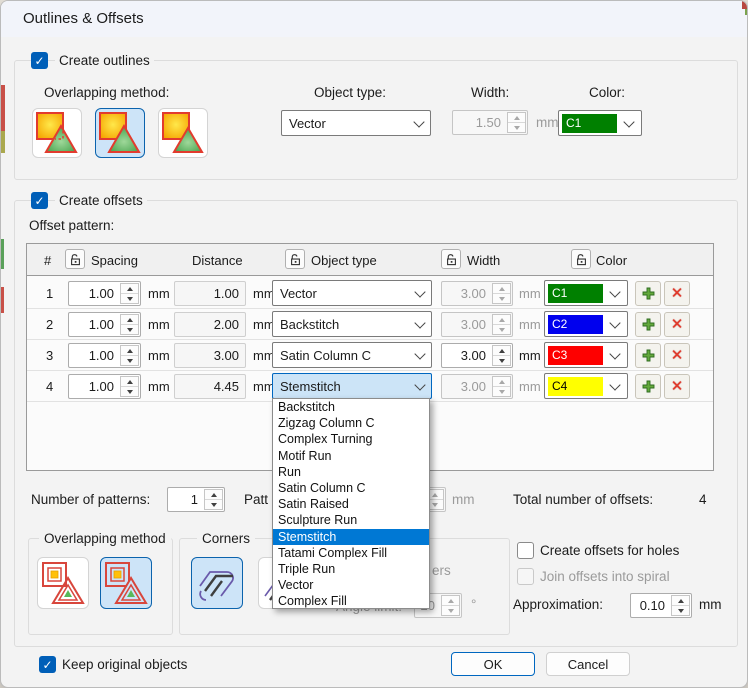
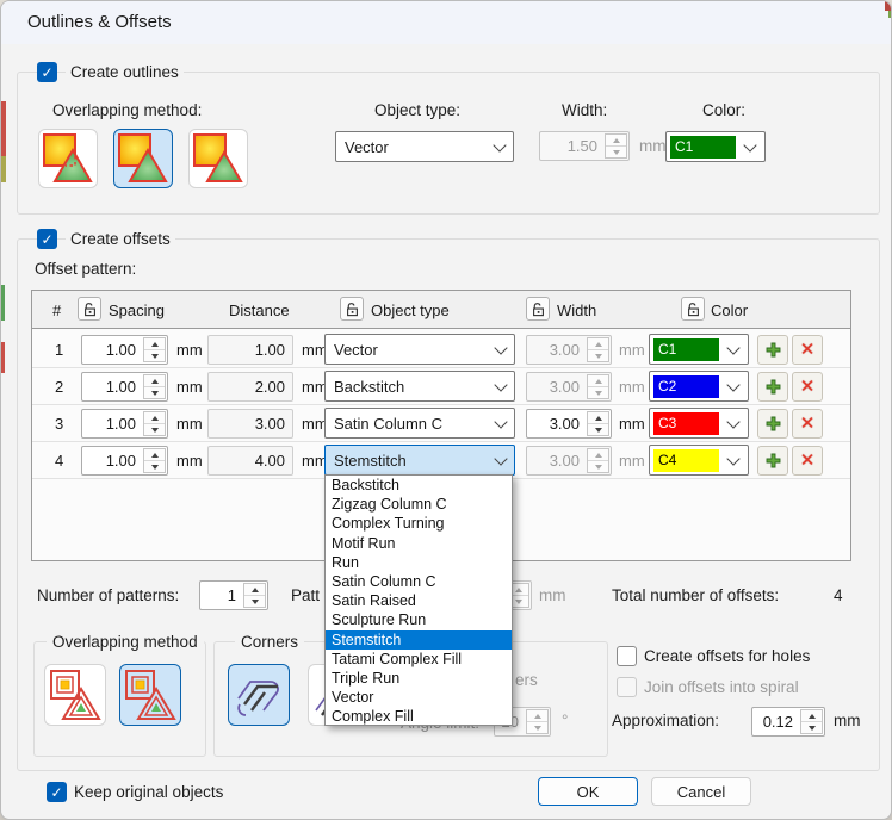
  Outlines & Offsets
  ✓
  Create outlines
  Overlapping method:
  Object type:
  Vector
  Width:
  1.50
  mm
  Color:
  C1
  ✓
  Create offsets
  Offset pattern:
  #
  Spacing
  Distance
  Object type
  Width
  Color
  1
  1.00
  mm
  1.00
  mm
  Vector
  3.00
  mm
  C1
  ✕
  2
  1.00
  mm
  2.00
  mm
  Backstitch
  3.00
  mm
  C2
  ✕
  3
  1.00
  mm
  3.00
  mm
  Satin Column C
  3.00
  mm
  C3
  ✕
  4
  1.00
  mm
- 4.45
+ 4.00
  mm
  Stemstitch
  3.00
  mm
  C4
  ✕
  Number of patterns:
  1
  Patt
  mm
  Total number of offsets:
  4
  Overlapping method
  Corners
  ers
  °
  Create offsets for holes
  Join offsets into spiral
  Approximation:
- 0.10
+ 0.12
  mm
  ✓
  Keep original objects
  OK
  Cancel
  Backstitch
  Zigzag Column C
  Complex Turning
  Motif Run
  Run
  Satin Column C
  Satin Raised
  Sculpture Run
  Stemstitch
  Tatami Complex Fill
  Triple Run
  Vector
  Complex Fill
